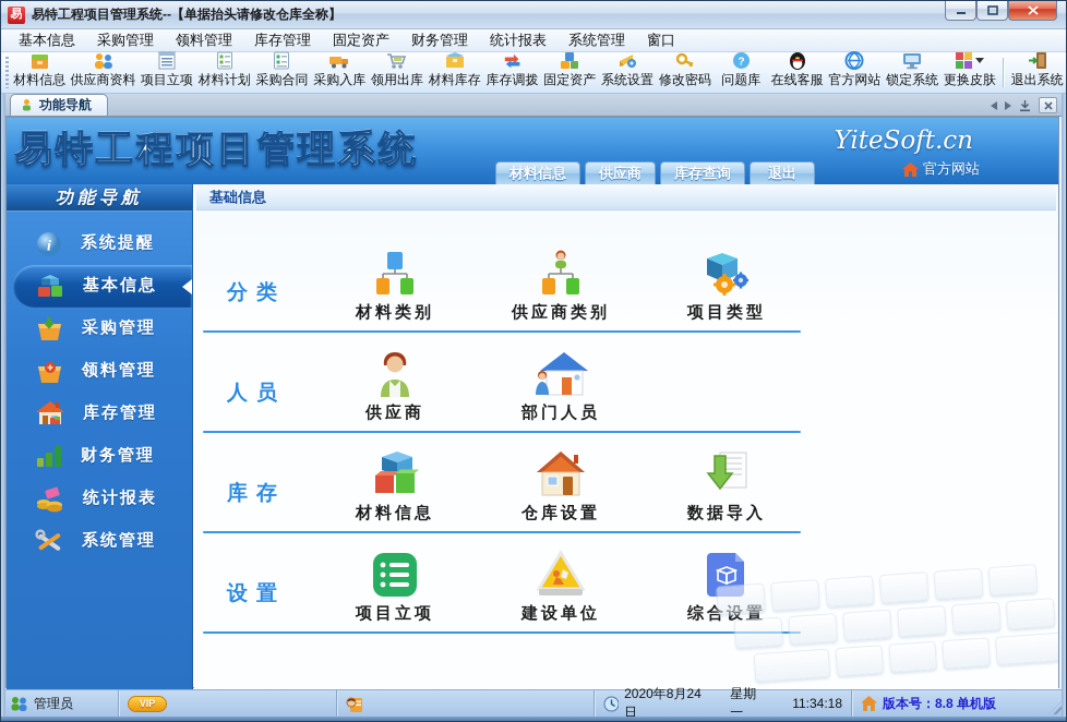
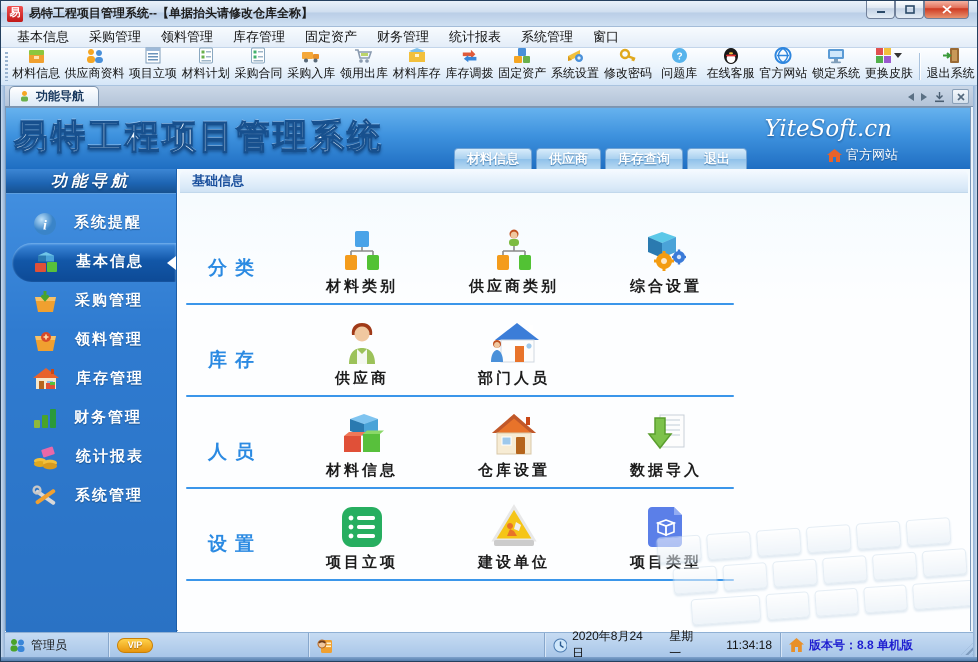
  易
  易特工程项目管理系统--【单据抬头请修改仓库全称】
  基本信息
  采购管理
  领料管理
  库存管理
  固定资产
  财务管理
  统计报表
  系统管理
  窗口
  材料信息
  供应商资料
  项目立项
  材料计划
  采购合同
  采购入库
  领用出库
  材料库存
  库存调拨
  固定资产
  系统设置
  修改密码
  ?
  问题库
  在线客服
  官方网站
  锁定系统
  更换皮肤
  退出系统
  功能导航
  易特工程项目管理系统
  YiteSoft.cn
  官方网站
  材料信息
  供应商
  库存查询
  退出
  功能导航
  i
  系统提醒
  基本信息
  采购管理
  领料管理
  库存管理
  财务管理
  统计报表
  系统管理
  基础信息
  分类
  材料类别
  供应商类别
- 项目类型
+ 综合设置
- 人员
+ 库存
  供应商
  部门人员
- 库存
+ 人员
  材料信息
  仓库设置
  数据导入
  设置
  项目立项
  建设单位
- 综合设置
+ 项目类型
  管理员
  VIP
  2020年8月24日
  星期一
  11:34:18
  版本号：8.8 单机版
